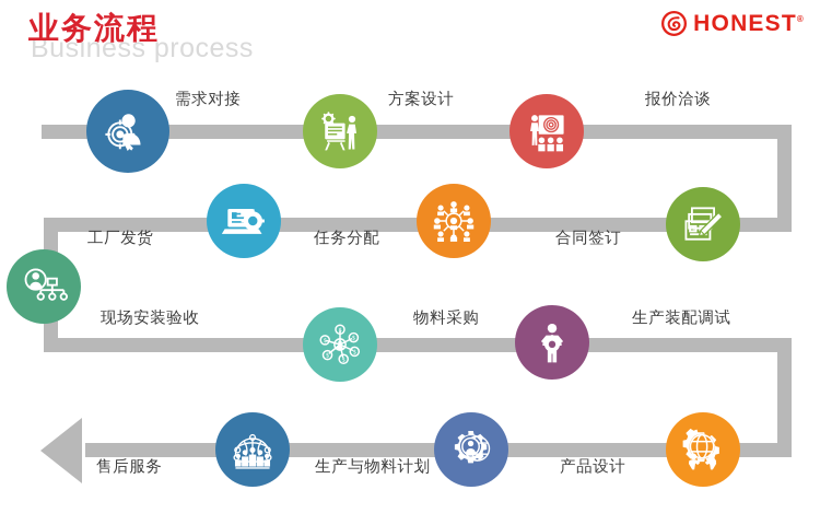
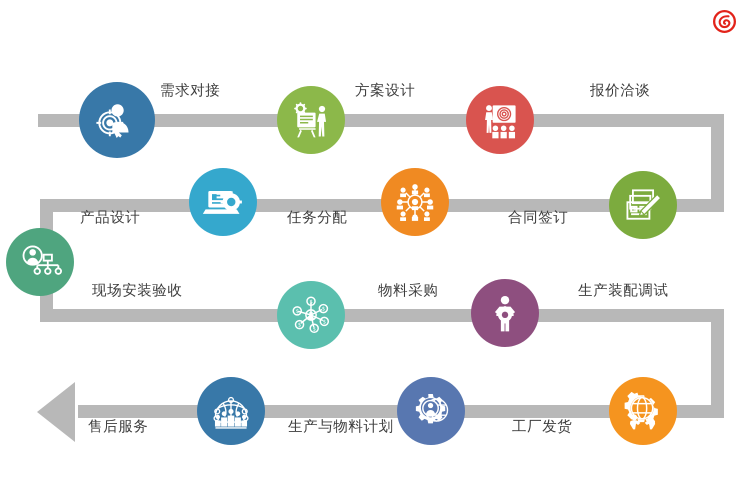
- Business process
- 业务流程
- HONEST®
  需求对接
  方案设计
  报价洽谈
- 工厂发货
+ 产品设计
  任务分配
  合同签订
  现场安装验收
  物料采购
  生产装配调试
  售后服务
  生产与物料计划
- 产品设计
+ 工厂发货
